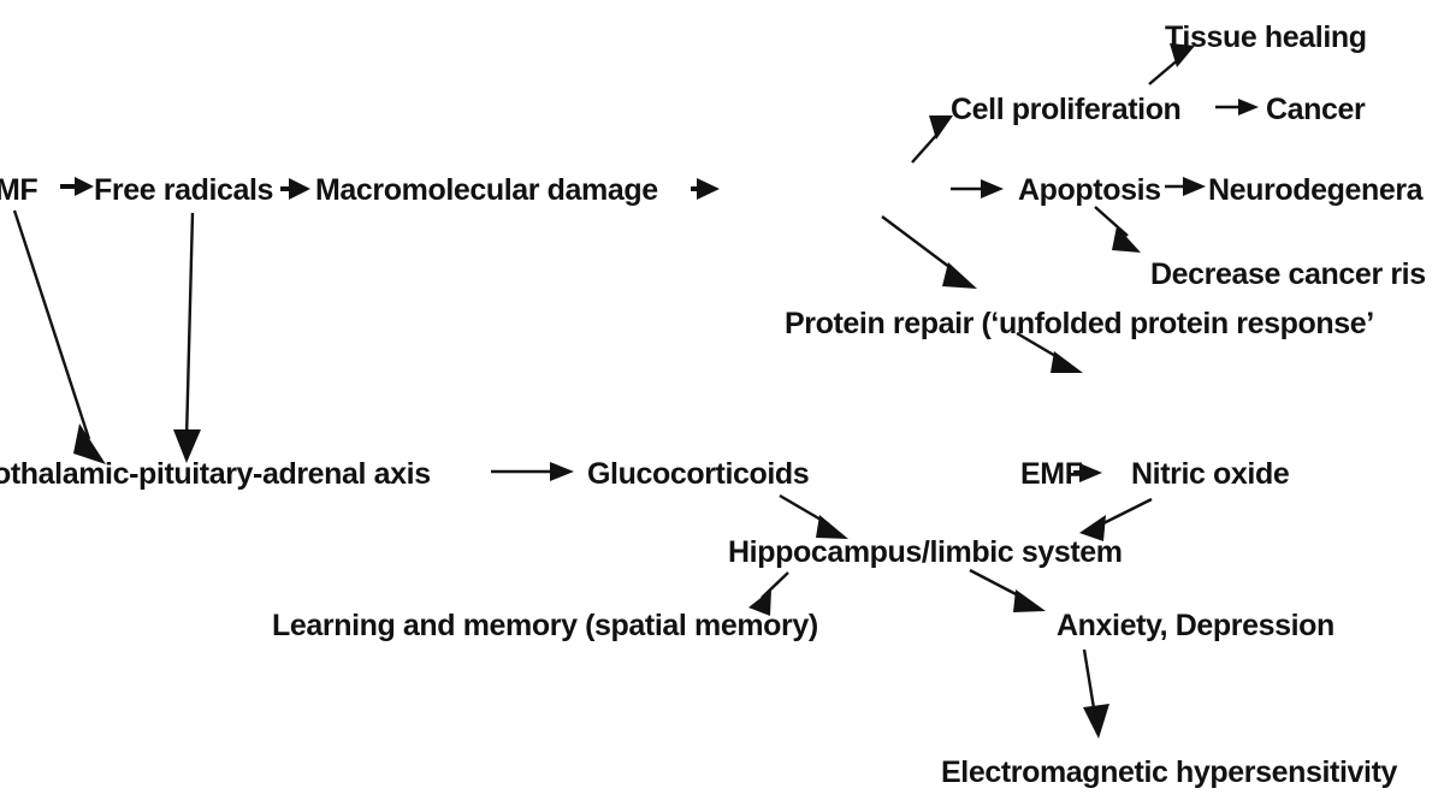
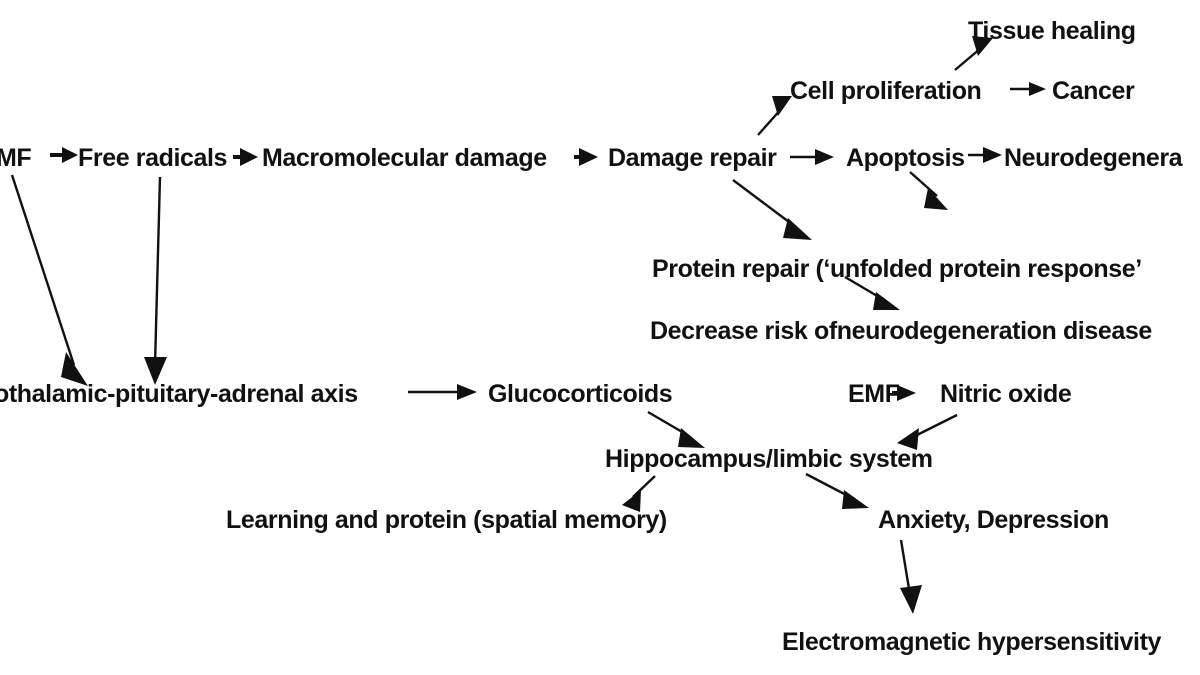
  MF
  Free radicals
  Macromolecular damage
+ Damage repair
  Apoptosis
  Neurodegenera
  Cell proliferation
  Cancer
  Tissue healing
- Decrease cancer ris
  Protein repair (‘unfolded protein response’
+ Decrease risk ofneurodegeneration disease
  othalamic-pituitary-adrenal axis
  Glucocorticoids
  EMF
  Nitric oxide
  Hippocampus/limbic system
- Learning and memory (spatial memory)
+ Learning and protein (spatial memory)
  Anxiety, Depression
  Electromagnetic hypersensitivity
